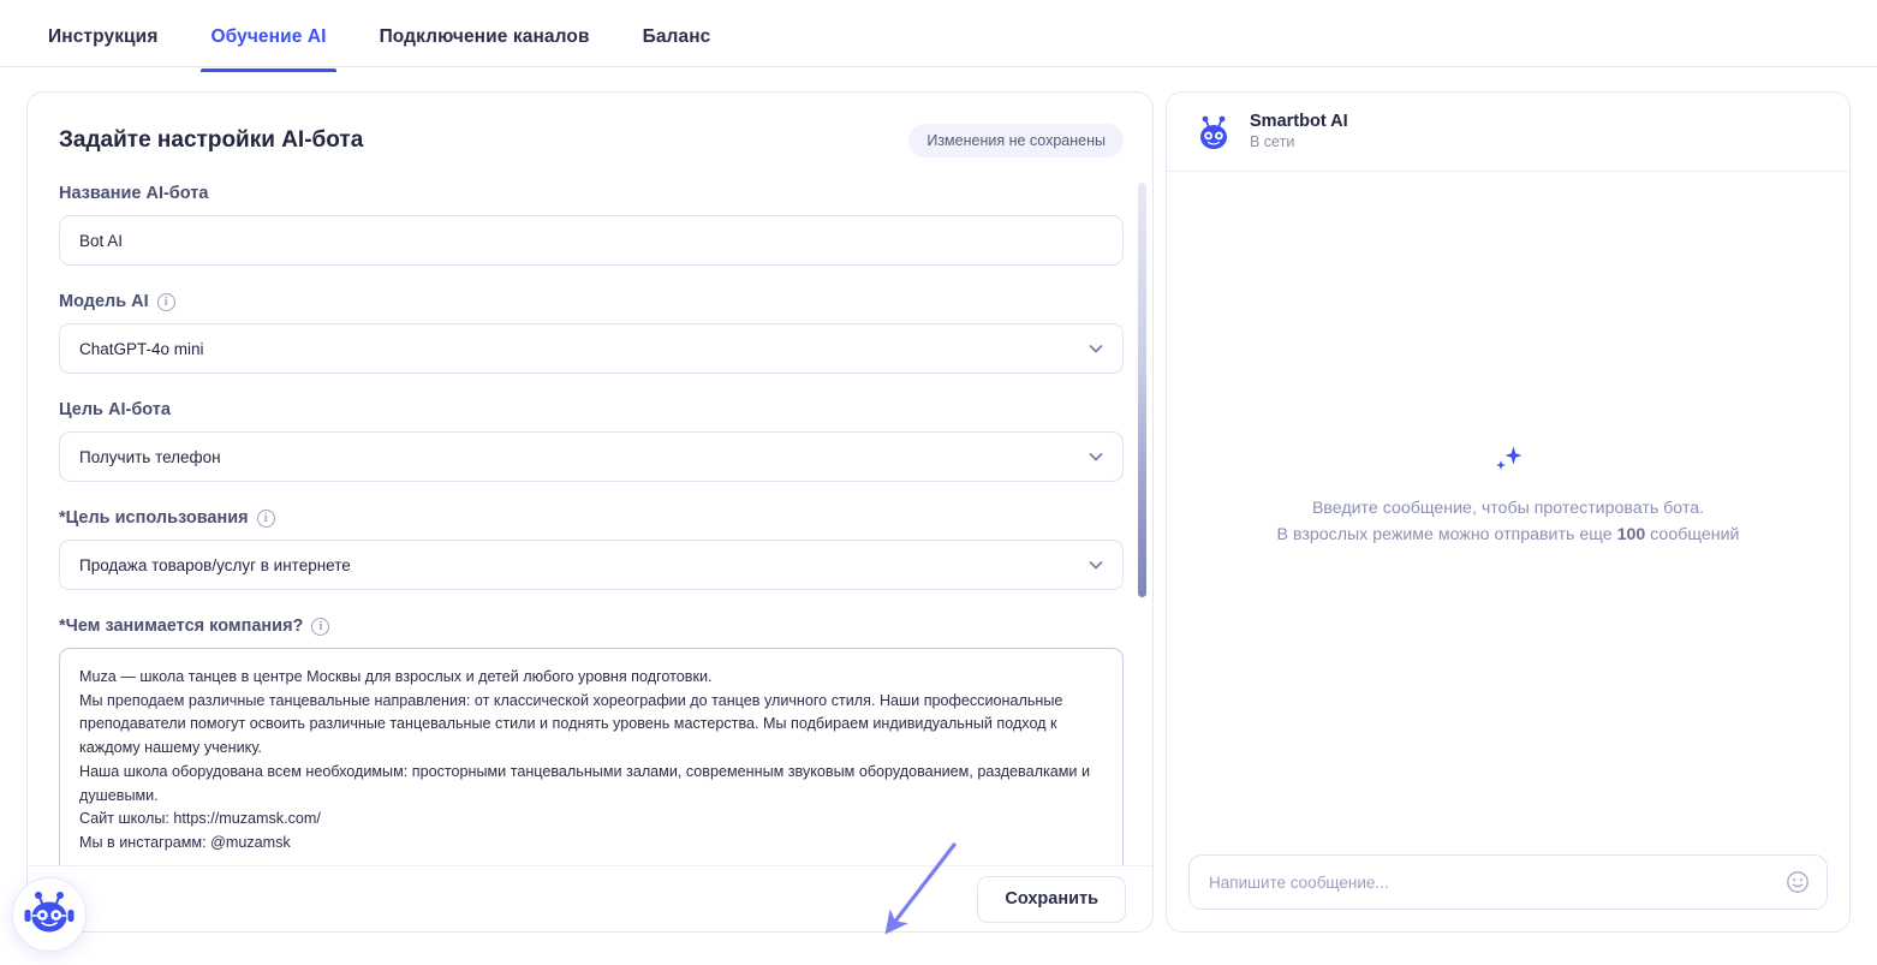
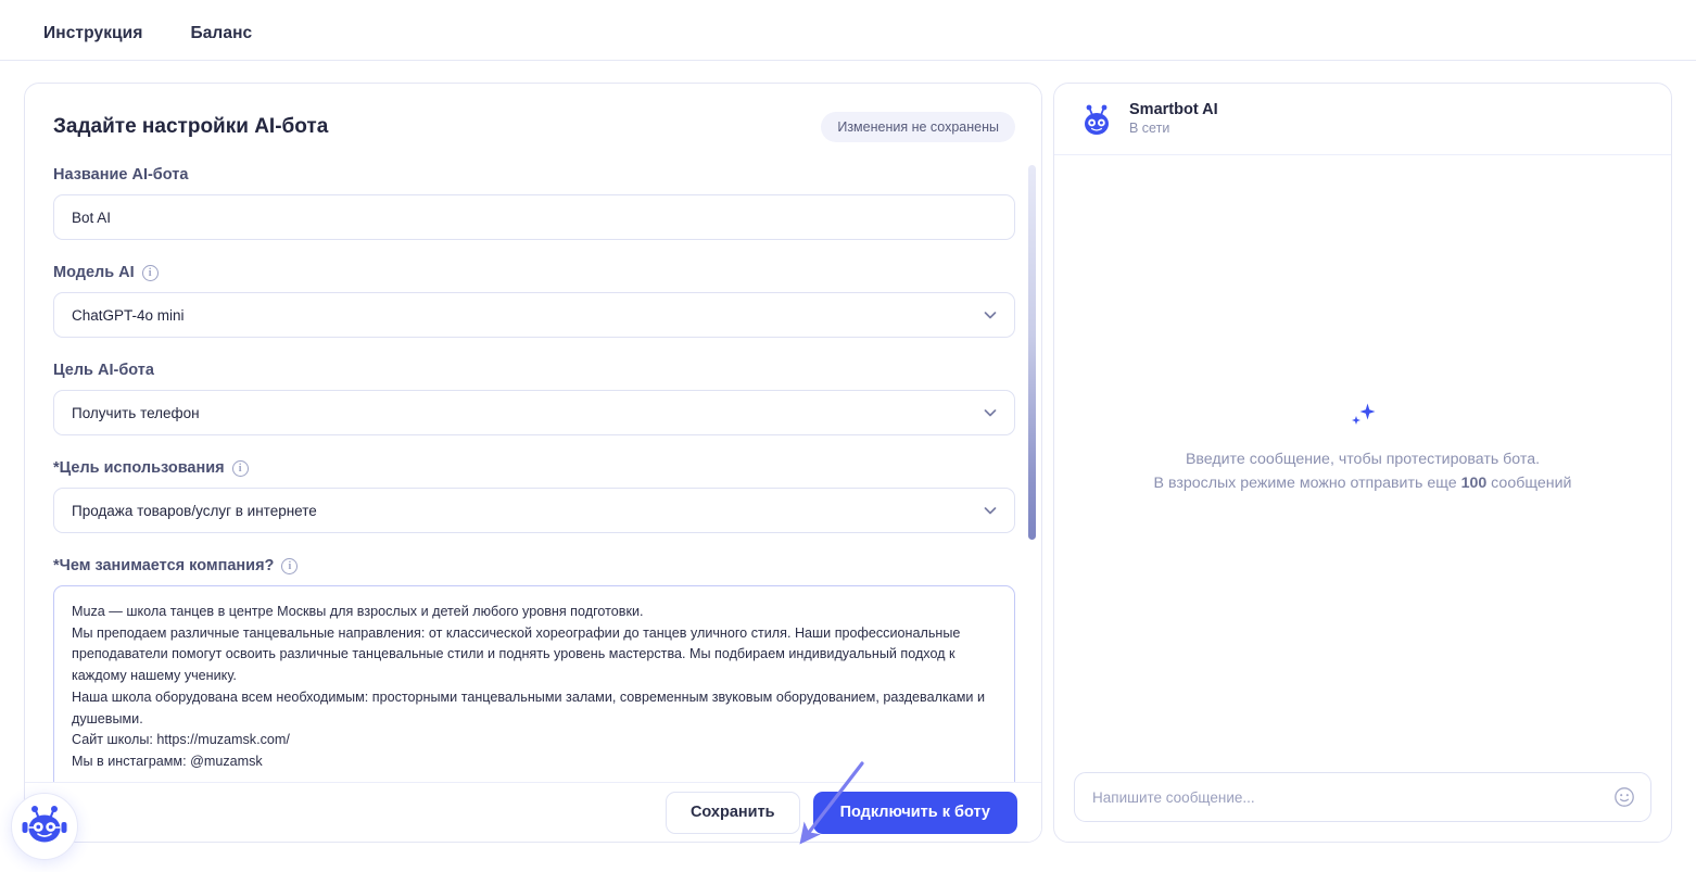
  Инструкция
- Обучение AI
- Подключение каналов
  Баланс
  Задайте настройки AI-бота
  Изменения не сохранены
  Название AI-бота
  Bot AI
  Модель AI
  i
  ChatGPT-4o mini
  Цель AI-бота
  Получить телефон
  *Цель использования
  i
  Продажа товаров/услуг в интернете
  *Чем занимается компания?
  i
  Muza — школа танцев в центре Москвы для взрослых и детей любого уровня подготовки.
  Мы преподаем различные танцевальные направления: от классической хореографии до танцев уличного стиля. Наши профессиональные преподаватели помогут освоить различные танцевальные стили и поднять уровень мастерства. Мы подбираем индивидуальный подход к каждому нашему ученику.
  Наша школа оборудована всем необходимым: просторными танцевальными залами, современным звуковым оборудованием, раздевалками и душевыми.
  Сайт школы: https://muzamsk.com/
  Мы в инстаграмм: @muzamsk
  Сохранить
+ Подключить к боту
  Smartbot AI
  В сети
  Введите сообщение, чтобы протестировать бота.
  В взрослых режиме можно отправить еще 100 сообщений
  Напишите сообщение...
